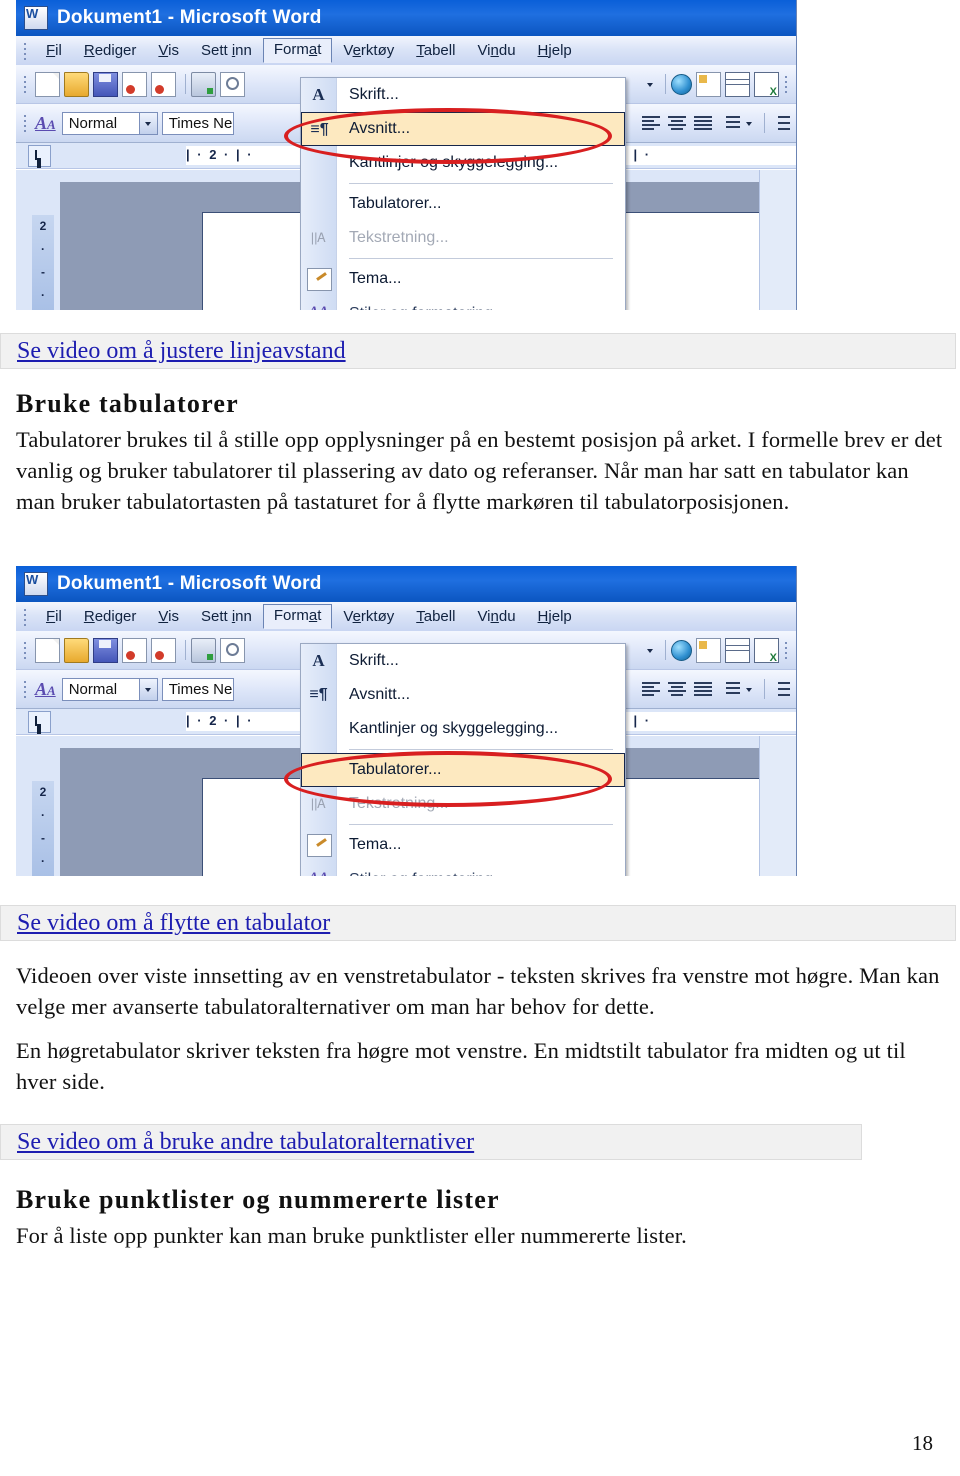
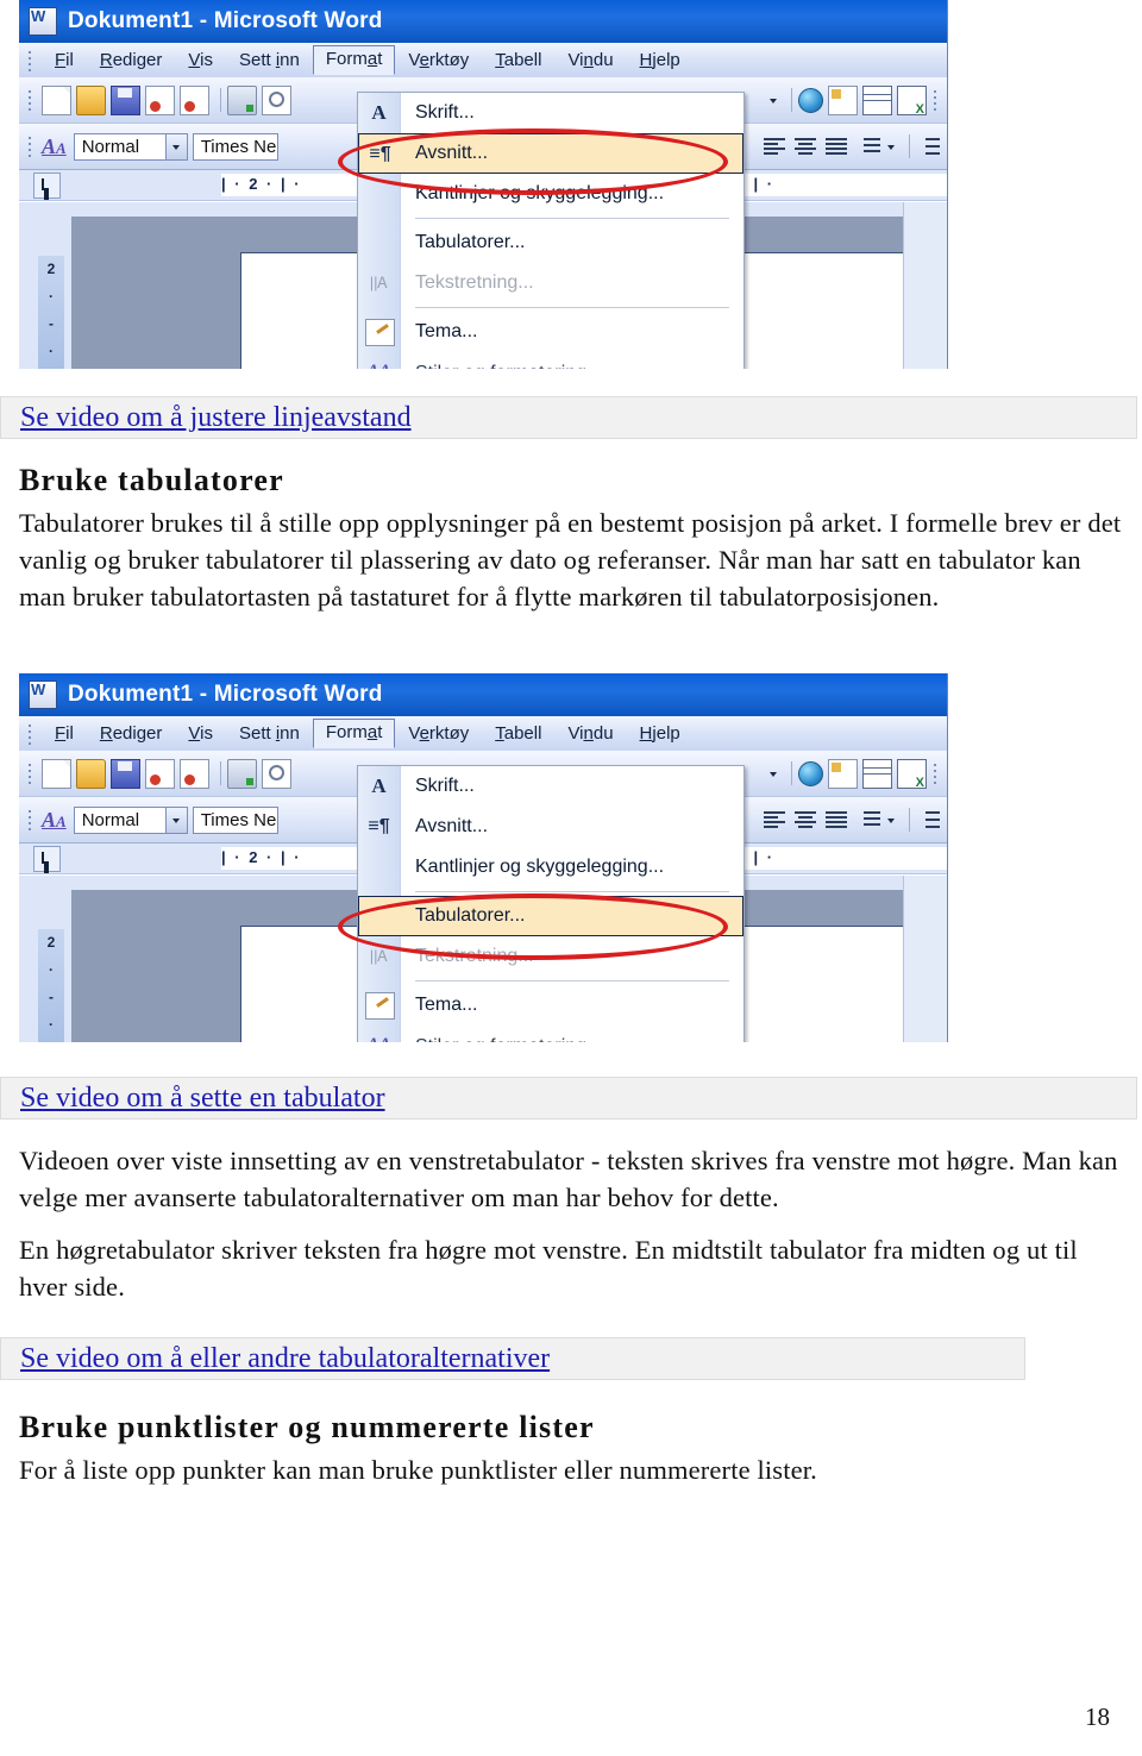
  Dokument1 - Microsoft Word
  Fil
  Rediger
  Vis
  Sett inn
  Format
  Verktøy
  Tabell
  Vindu
  Hjelp
  AA
  Normal
  Times Ne
  2
  ·
  -
  ·
  A
  Skrift...
  ≡¶
  Avsnitt...
  Kantlinjer og skyggelegging...
  Tabulatorer...
  ||Ꭺ
  Tekstretning...
  Tema...
  Se video om å justere linjeavstand
  Bruke tabulatorer
  Tabulatorer brukes til å stille opp opplysninger på en bestemt posisjon på arket. I formelle brev er det vanlig og bruker tabulatorer til plassering av dato og referanser. Når man har satt en tabulator kan man bruker tabulatortasten på tastaturet for å flytte markøren til tabulatorposisjonen.
  Dokument1 - Microsoft Word
  Fil
  Rediger
  Vis
  Sett inn
  Format
  Verktøy
  Tabell
  Vindu
  Hjelp
  AA
  Normal
  Times Ne
  2
  ·
  -
  ·
  A
  Skrift...
  ≡¶
  Avsnitt...
  Kantlinjer og skyggelegging...
  Tabulatorer...
  ||Ꭺ
  Tekstretning...
  Tema...
- Se video om å flytte en tabulator
+ Se video om å sette en tabulator
  Videoen over viste innsetting av en venstretabulator - teksten skrives fra venstre mot høgre. Man kan velge mer avanserte tabulatoralternativer om man har behov for dette.
  En høgretabulator skriver teksten fra høgre mot venstre. En midtstilt tabulator fra midten og ut til hver side.
- Se video om å bruke andre tabulatoralternativer
+ Se video om å eller andre tabulatoralternativer
  Bruke punktlister og nummererte lister
  For å liste opp punkter kan man bruke punktlister eller nummererte lister.
  18
